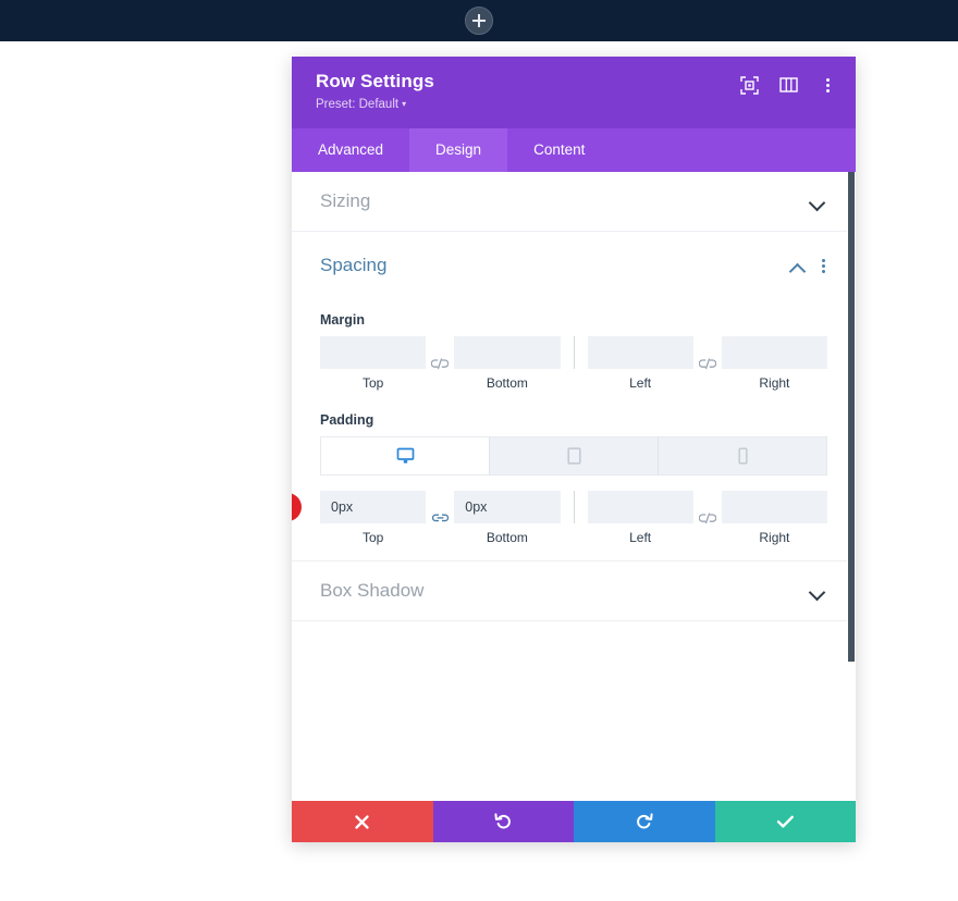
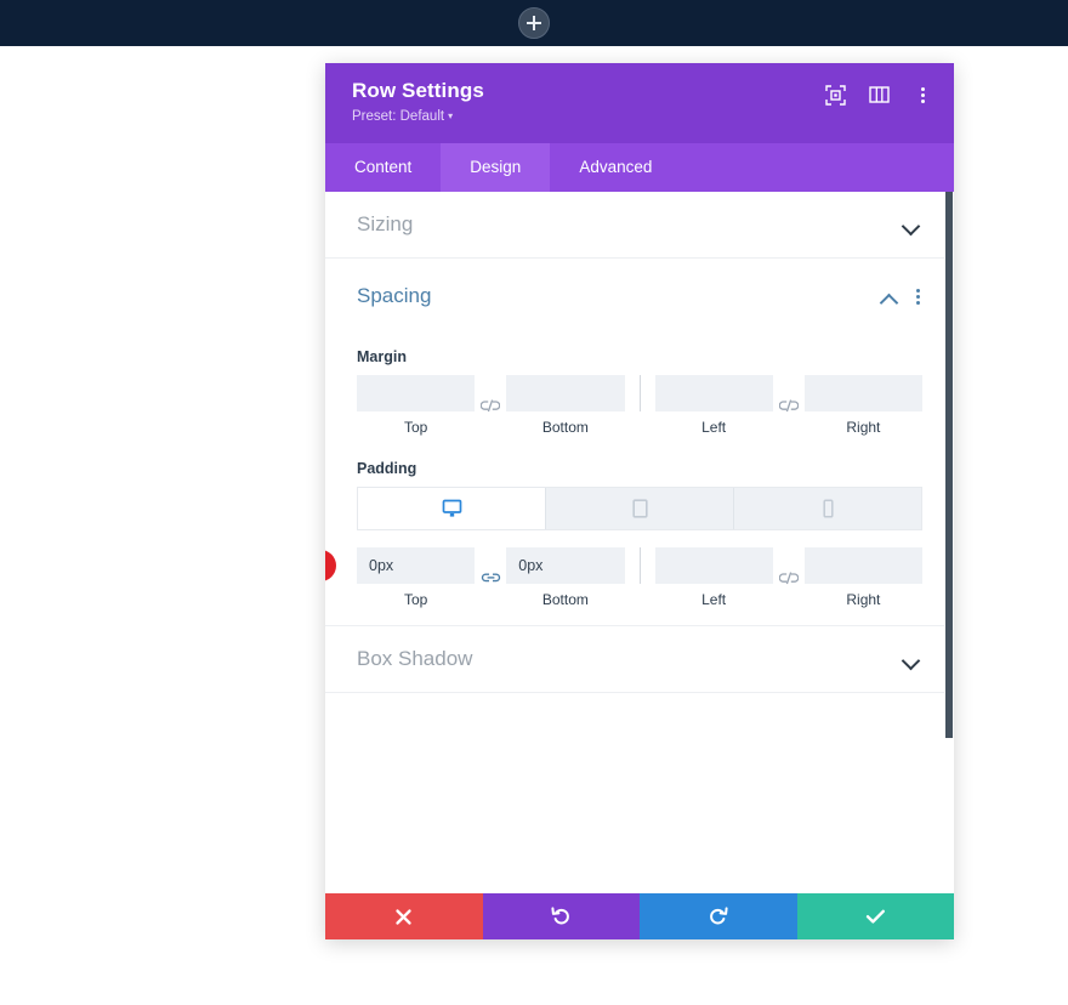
  Row Settings
  Preset: Default ▾
- Advanced
+ Content
  Design
- Content
+ Advanced
  Sizing
  Spacing
  Margin
  Top
  Bottom
  Left
  Right
  Padding
  0px
  Top
  0px
  Bottom
  Left
  Right
  Box Shadow
